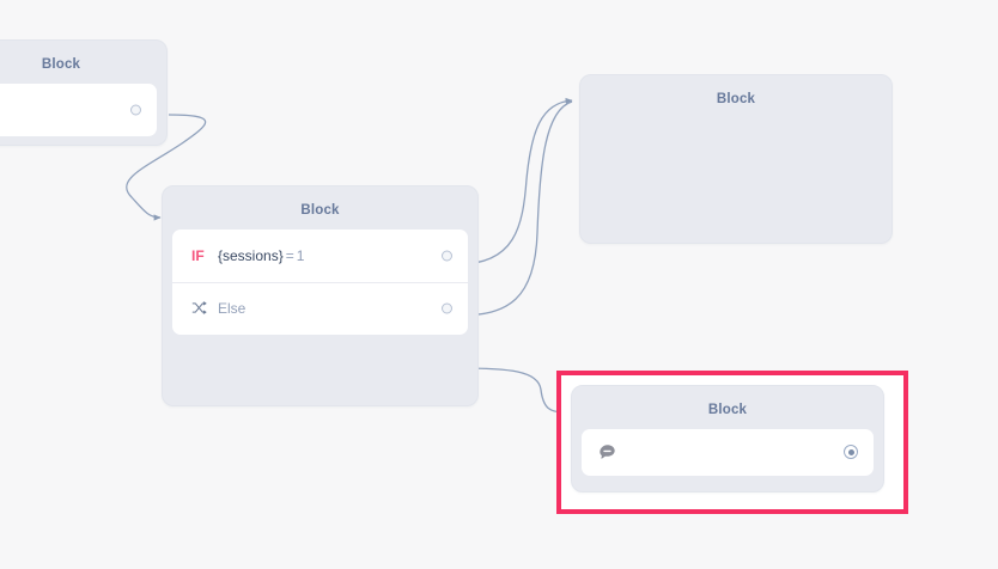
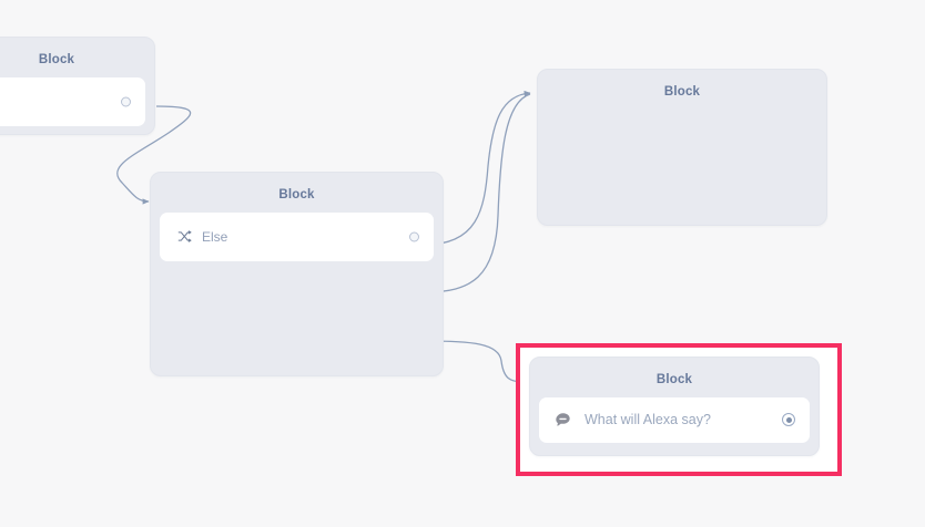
  Block
  Block
- IF
- {sessions} = 1
  Else
  Block
  Block
+ What will Alexa say?
